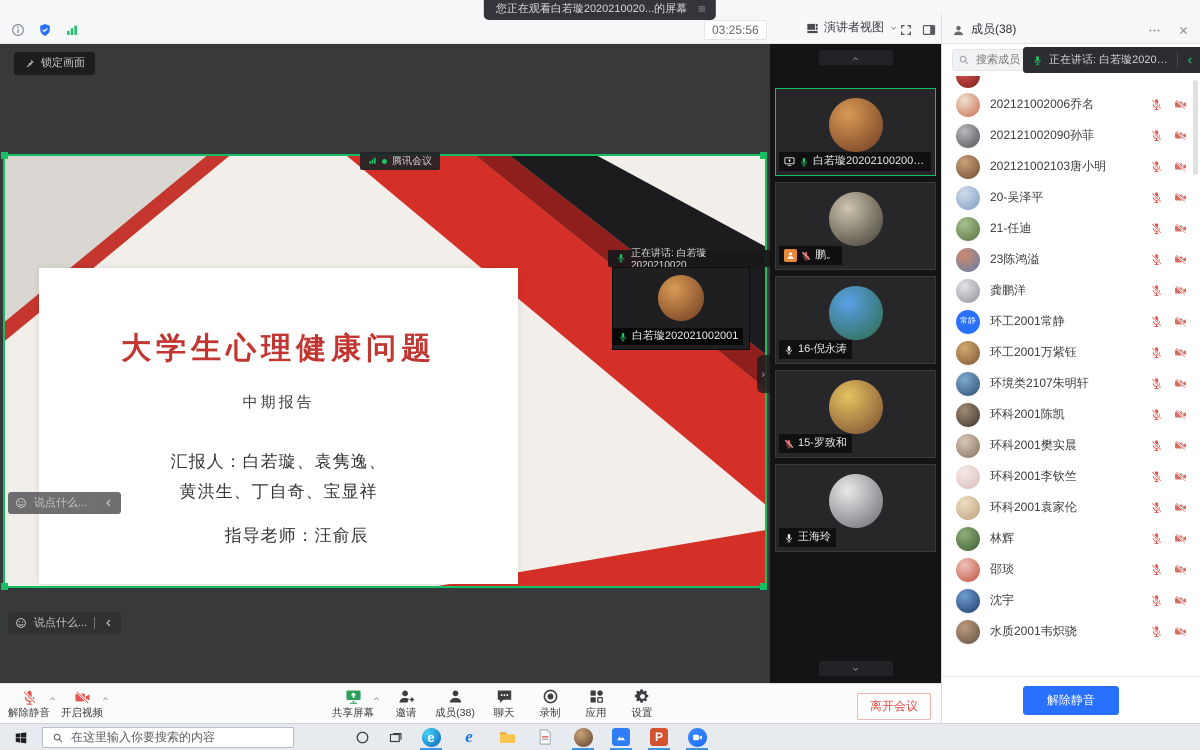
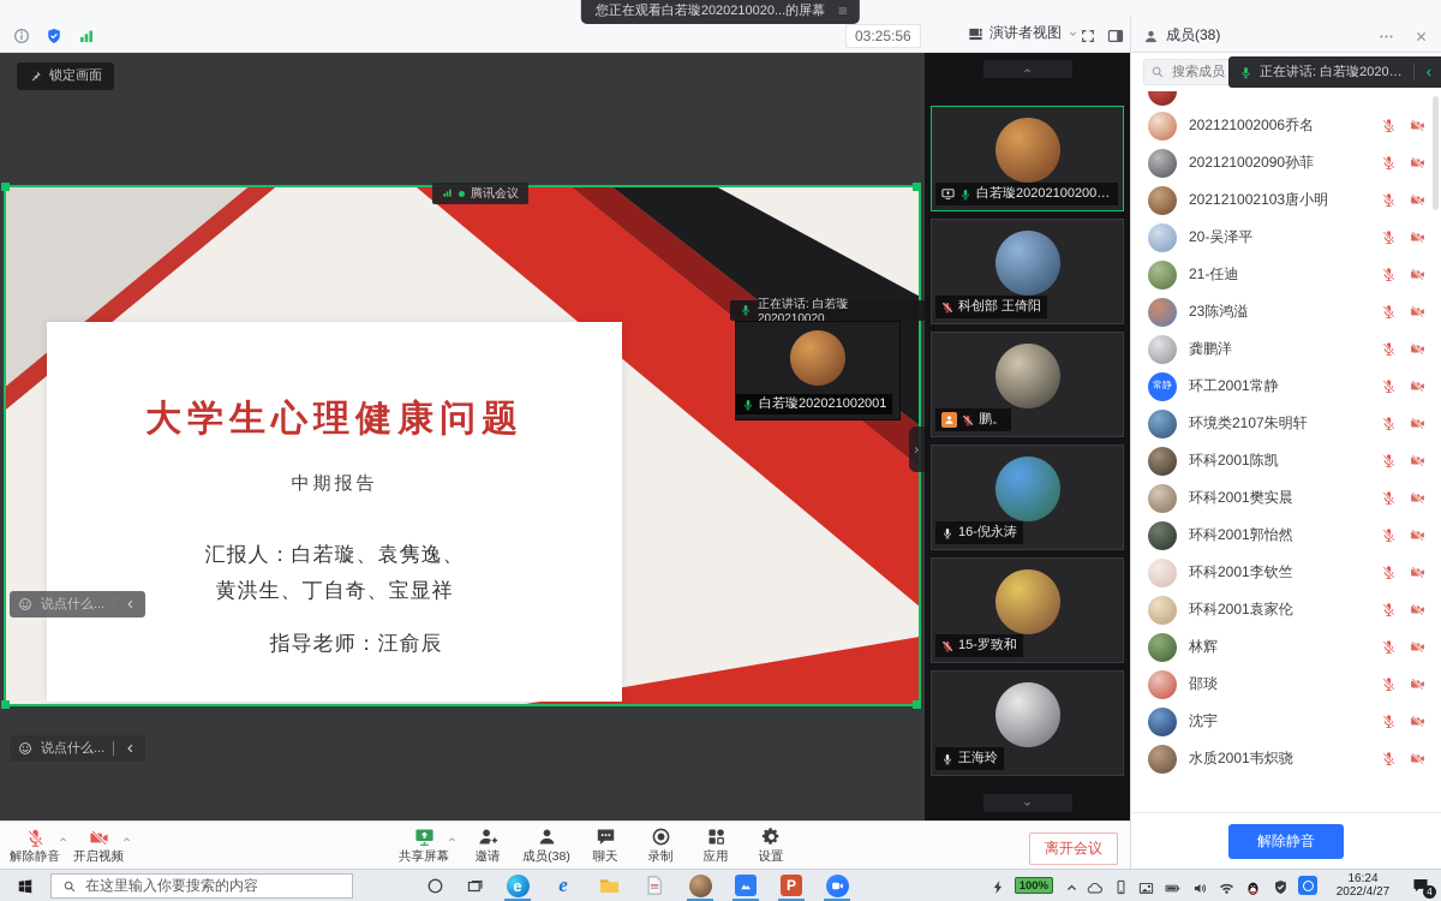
  03:25:56
  演讲者视图
  成员(38)
  您正在观看白若璇2020210020...的屏幕
  锁定画面
  大学生心理健康问题
  中期报告
  汇报人：白若璇、袁隽逸、
  黄洪生、丁自奇、宝显祥
  指导老师：汪俞辰
  腾讯会议
  正在讲话: 白若璇2020210020...
  白若璇202021002001
  说点什么...
  说点什么...
  白若璇202021002001的
+ 科创部 王倚阳
  鹏。
  16-倪永涛
  15-罗致和
  王海玲
  搜索成员
  202121002006乔名
  202121002090孙菲
  202121002103唐小明
  20-吴泽平
  21-任迪
  23陈鸿溢
  龚鹏洋
  常静
  环工2001常静
- 环工2001万紫钰
  环境类2107朱明轩
  环科2001陈凯
  环科2001樊实晨
+ 环科2001郭怡然
  环科2001李钦竺
  环科2001袁家伦
  林辉
  邵琰
  沈宇
  水质2001韦炽骁
  解除静音
  正在讲话: 白若璇202021
  解除静音
  开启视频
  共享屏幕
  邀请
  成员(38)
  聊天
  录制
  应用
  设置
  离开会议
  在这里输入你要搜索的内容
  e
  e
  P
+ 100%
+ 16:24
+ 2022/4/27
+ 4
